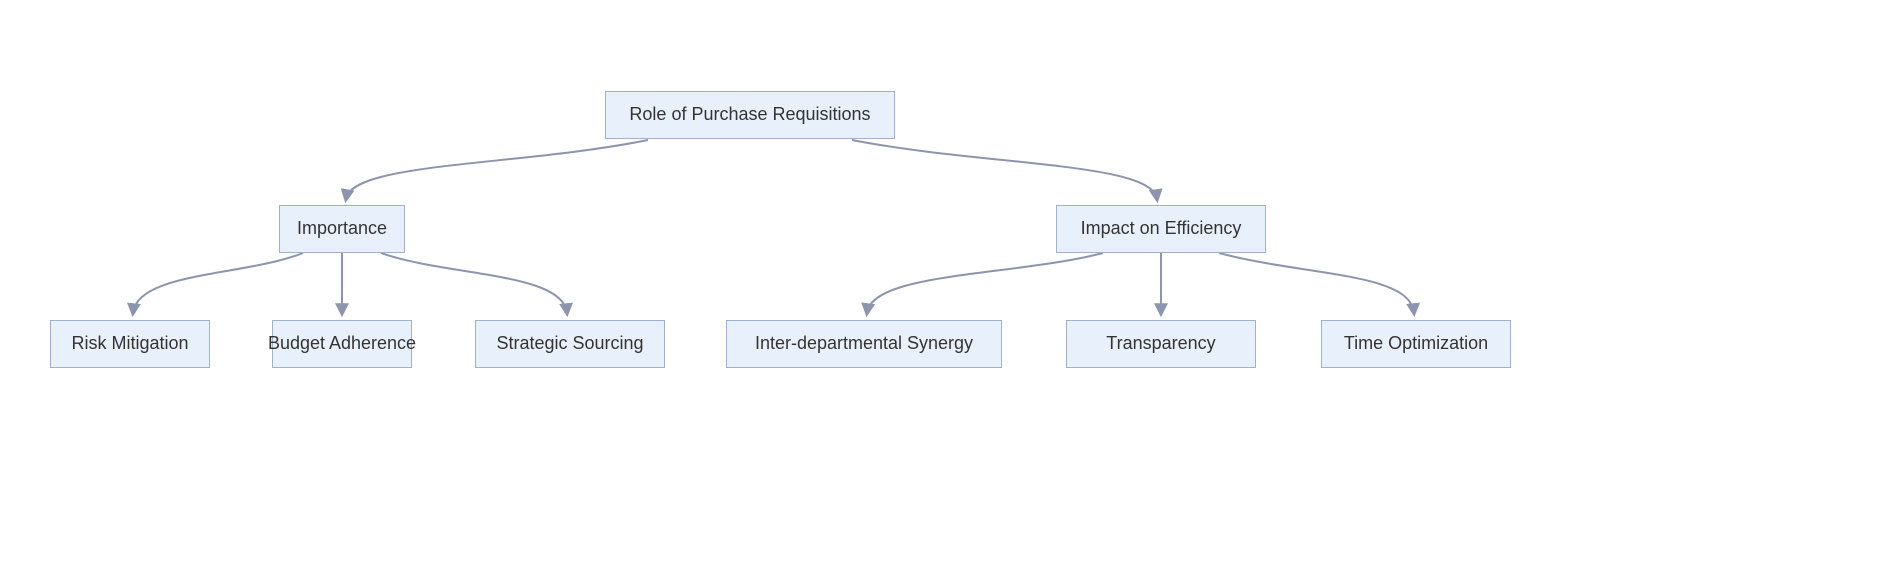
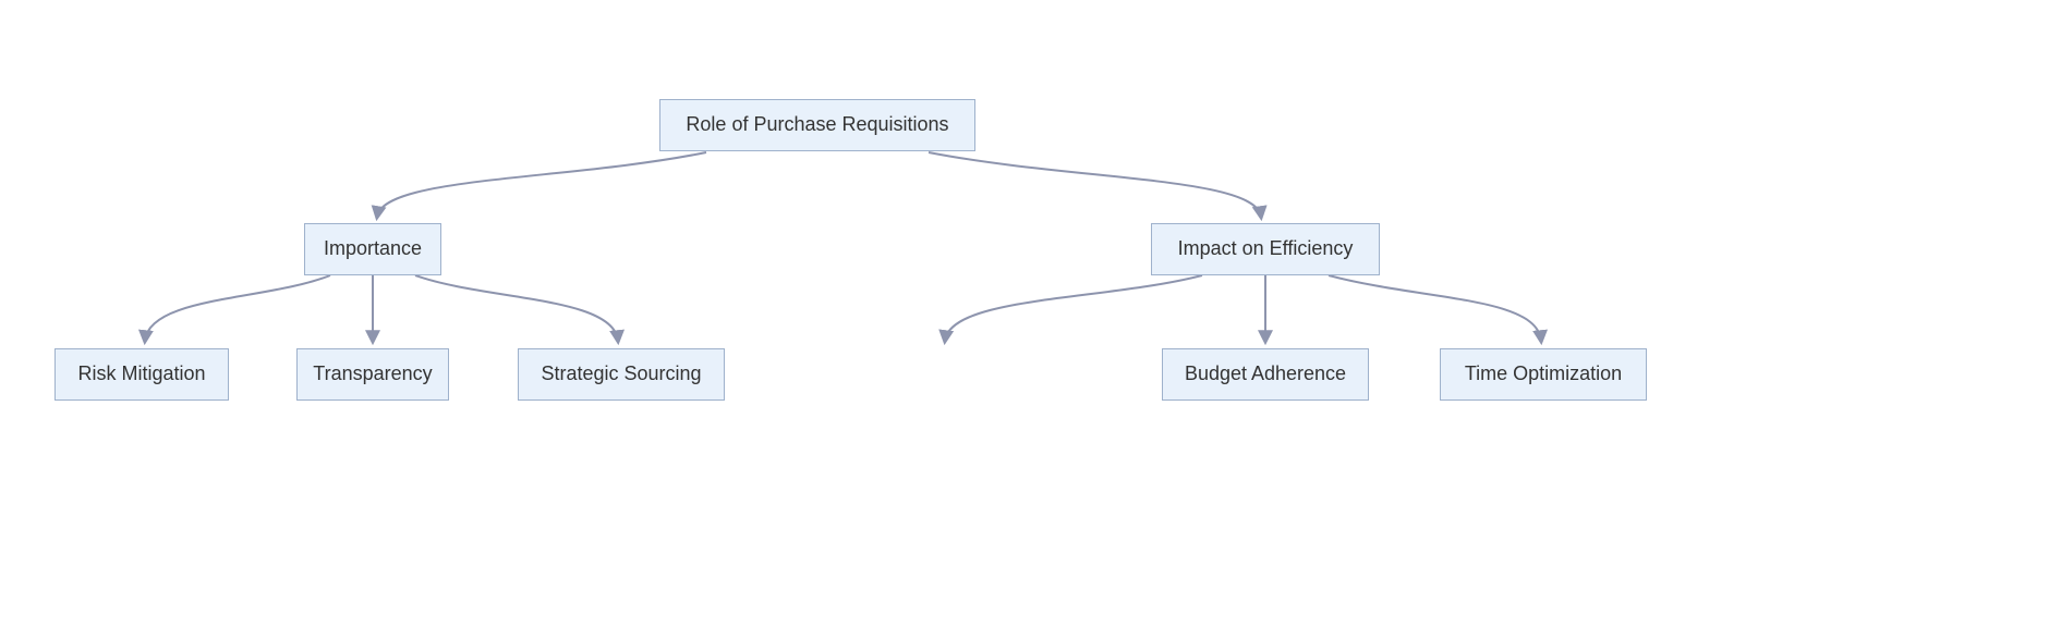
  Role of Purchase Requisitions
  Importance
  Impact on Efficiency
  Risk Mitigation
- Budget Adherence
+ Transparency
  Strategic Sourcing
- Inter-departmental Synergy
- Transparency
+ Budget Adherence
  Time Optimization
